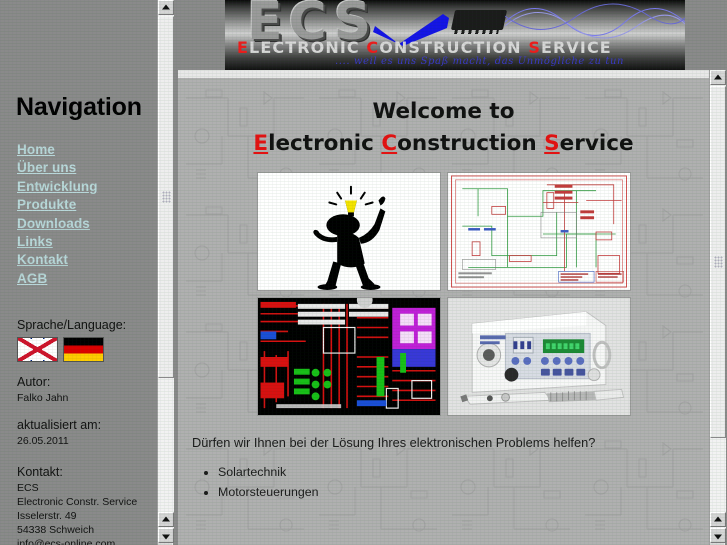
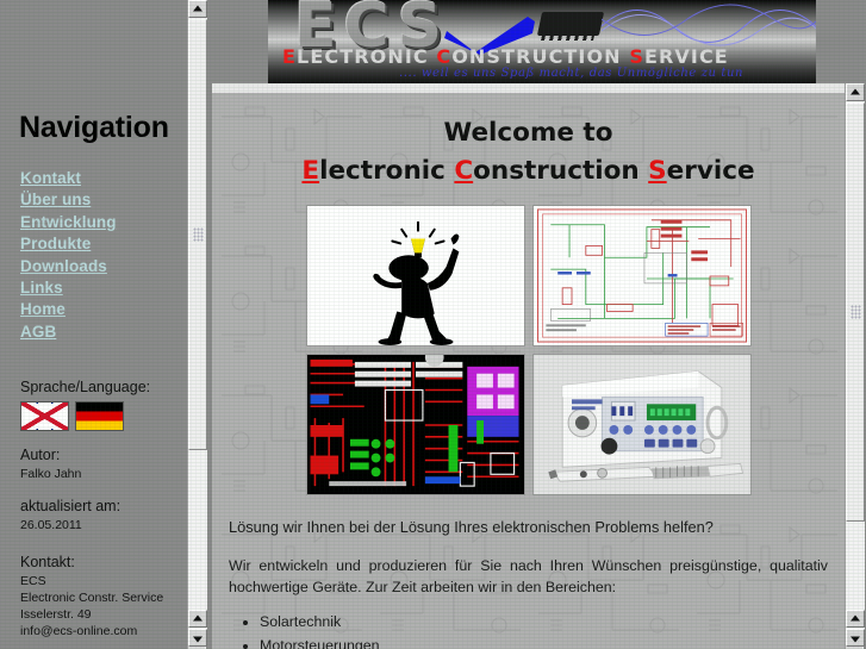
  Navigation
- Home
+ Kontakt
  Über uns
  Entwicklung
  Produkte
  Downloads
  Links
- Kontakt
+ Home
  AGB
  Sprache/Language:
  Autor:
  Falko Jahn
  aktualisiert am:
  26.05.2011
  Kontakt:
  ECS
  Electronic Constr. Service
  Isselerstr. 49
- 54338 Schweich
  info@ecs-online.com
  ECS
  ELECTRONIC CONSTRUCTION SERVICE
  .... weil es uns Spaß macht, das Unmögliche zu tun
  Welcome to
  Electronic Construction Service
- Dürfen wir Ihnen bei der Lösung Ihres elektronischen Problems helfen?
+ Lösung wir Ihnen bei der Lösung Ihres elektronischen Problems helfen?
+ Wir entwickeln und produzieren für Sie nach Ihren Wünschen preisgünstige, qualitativ hochwertige Geräte. Zur Zeit arbeiten wir in den Bereichen:
  Solartechnik
  Motorsteuerungen
